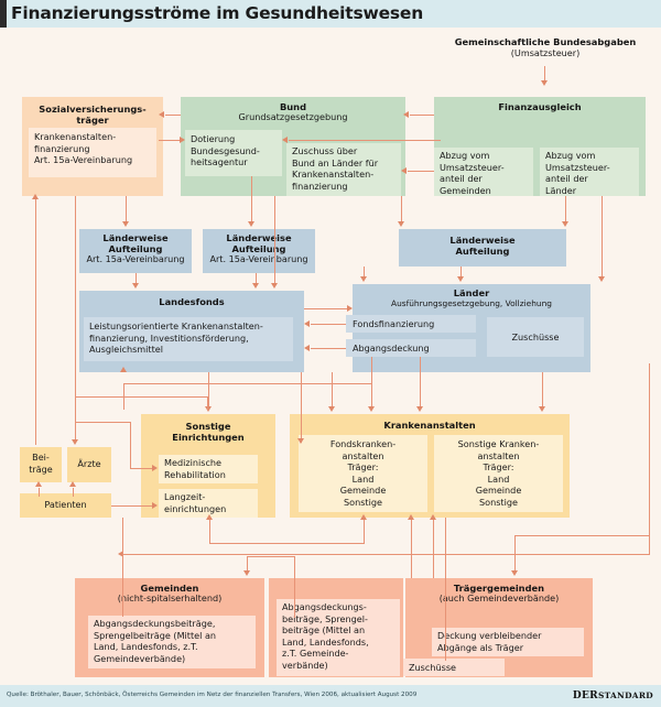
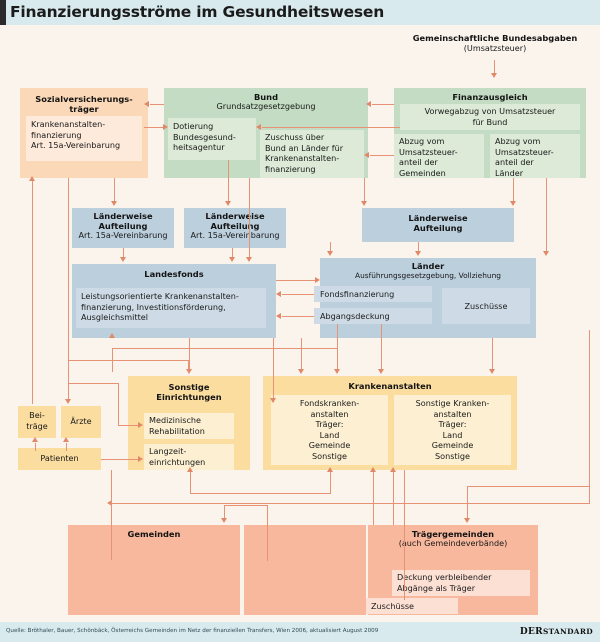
  Finanzierungsströme im Gesundheitswesen
  Gemeinschaftliche Bundesabgaben
  (Umsatzsteuer)
  Sozialversicherungs-
  träger
  Krankenanstalten-
  finanzierung
  Art. 15a-Vereinbarung
  Bund
  Grundsatzgesetzgebung
  Dotierung
  Bundesgesund-
  heitsagentur
  Zuschuss über
  Bund an Länder für
  Krankenanstalten-
  finanzierung
  Finanzausgleich
+ Vorwegabzug von Umsatzsteuer
+ für Bund
  Abzug vom
  Umsatzsteuer-
  anteil der
  Gemeinden
  Abzug vom
  Umsatzsteuer-
  anteil der
  Länder
  Länderweise
  Aufteilung
  Art. 15a-Vereinbarung
  Länderwise
  Aufteilung
  Art. 15a-Vereibarung
  Länderweise
  Aufteilung
  Landesfonds
  Leistungsorientierte Krankenanstalten-
  finanzierung, Investitionsförderung,
  Ausgleichsmittel
  Länder
  Ausführungsgesetzgebung, Vollziehung
  Fondsfinanzierung
  Abgangsdeckung
  Zuschüsse
  Sonstige
  Einrichtungen
  Medizinische
  Rehabilitation
  Langzeit-
  einrichtungen
  Krankenanstalten
  Fondskranken-
  anstalten
  Träger:
  Land
  Gemeinde
  Sonstige
  Sonstige Kranken-
  anstalten
  Träger:
  Land
  Gemeinde
  Sonstige
  Bei-
  träge
  Ärzte
  Patienten
  Gemeinden
- (nicht-spitalserhaltend)
- Abgangsdeckungsbeiträge,
- Sprengelbeiträge (Mittel an
- Land, Landesfonds, z.T.
- Gemeindeverbände)
- Abgangsdeckungs-
- beiträge, Sprengel-
- beiträge (Mittel an
- Land, Landesfonds,
- z.T. Gemeinde-
- verbände)
  Trägergemeinden
  (uch Gemeindeverbände)
  Deckung verbleibender
  Agänge als Träger
  Zuschüsse
  DERSTANDARD
